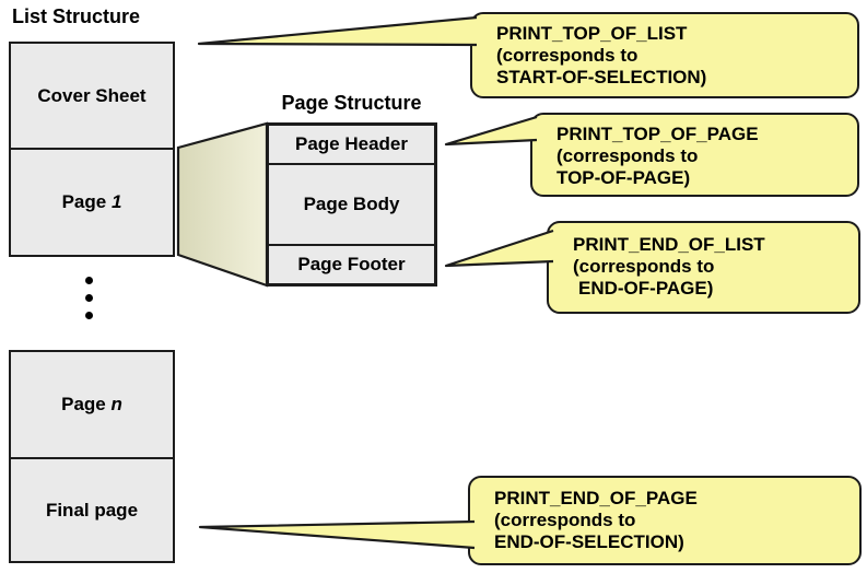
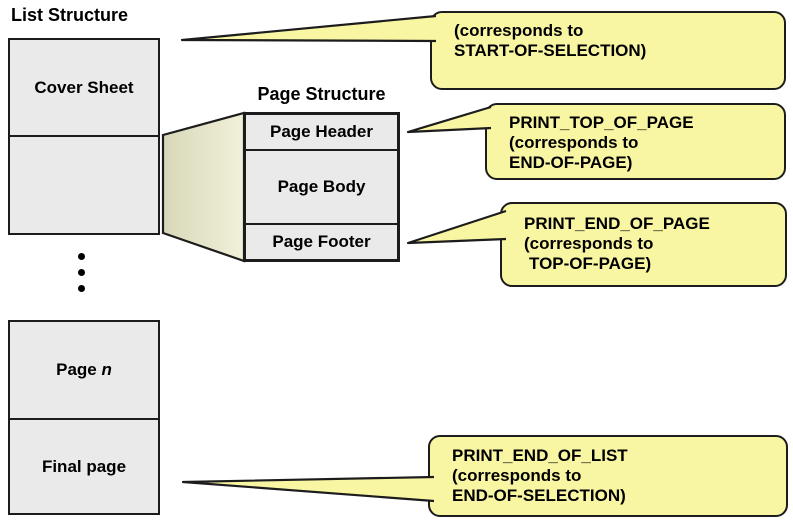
  List Structure
  Cover Sheet
- Page 1
  Page n
  Final page
  Page Structure
  Page Header
  Page Body
  Page Footer
- PRINT_TOP_OF_LIST
  (corresponds to
  START-OF-SELECTION)
  PRINT_TOP_OF_PAGE
  (corresponds to
- TOP-OF-PAGE)
+ END-OF-PAGE)
- PRINT_END_OF_LIST
+ PRINT_END_OF_PAGE
  (corresponds to
- END-OF-PAGE)
+ TOP-OF-PAGE)
- PRINT_END_OF_PAGE
+ PRINT_END_OF_LIST
  (corresponds to
  END-OF-SELECTION)
